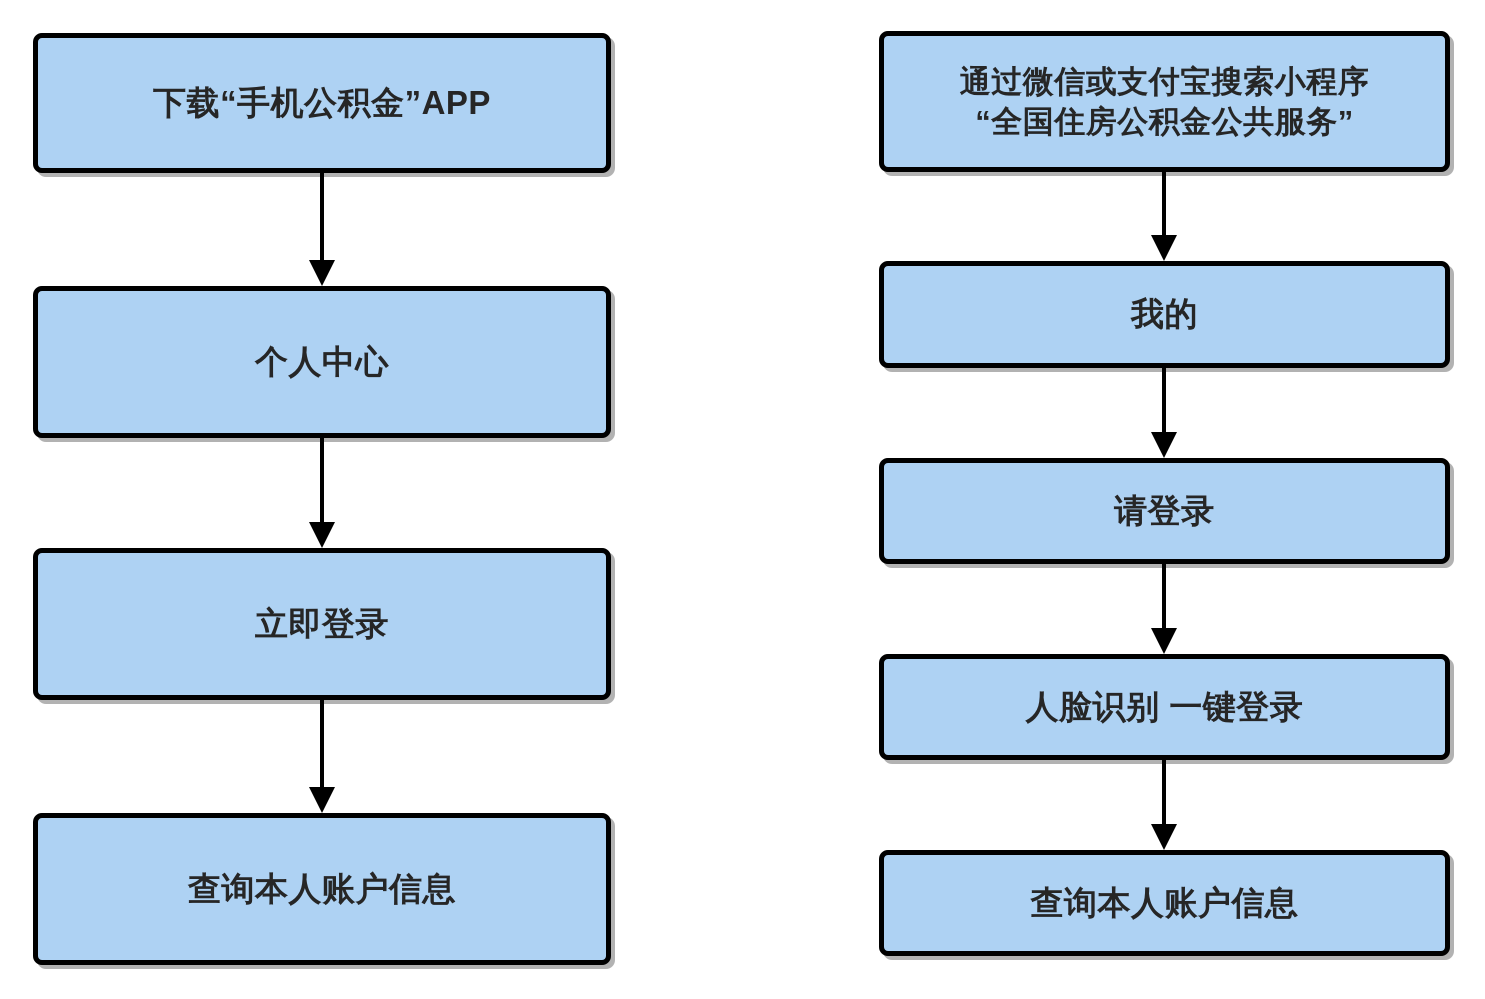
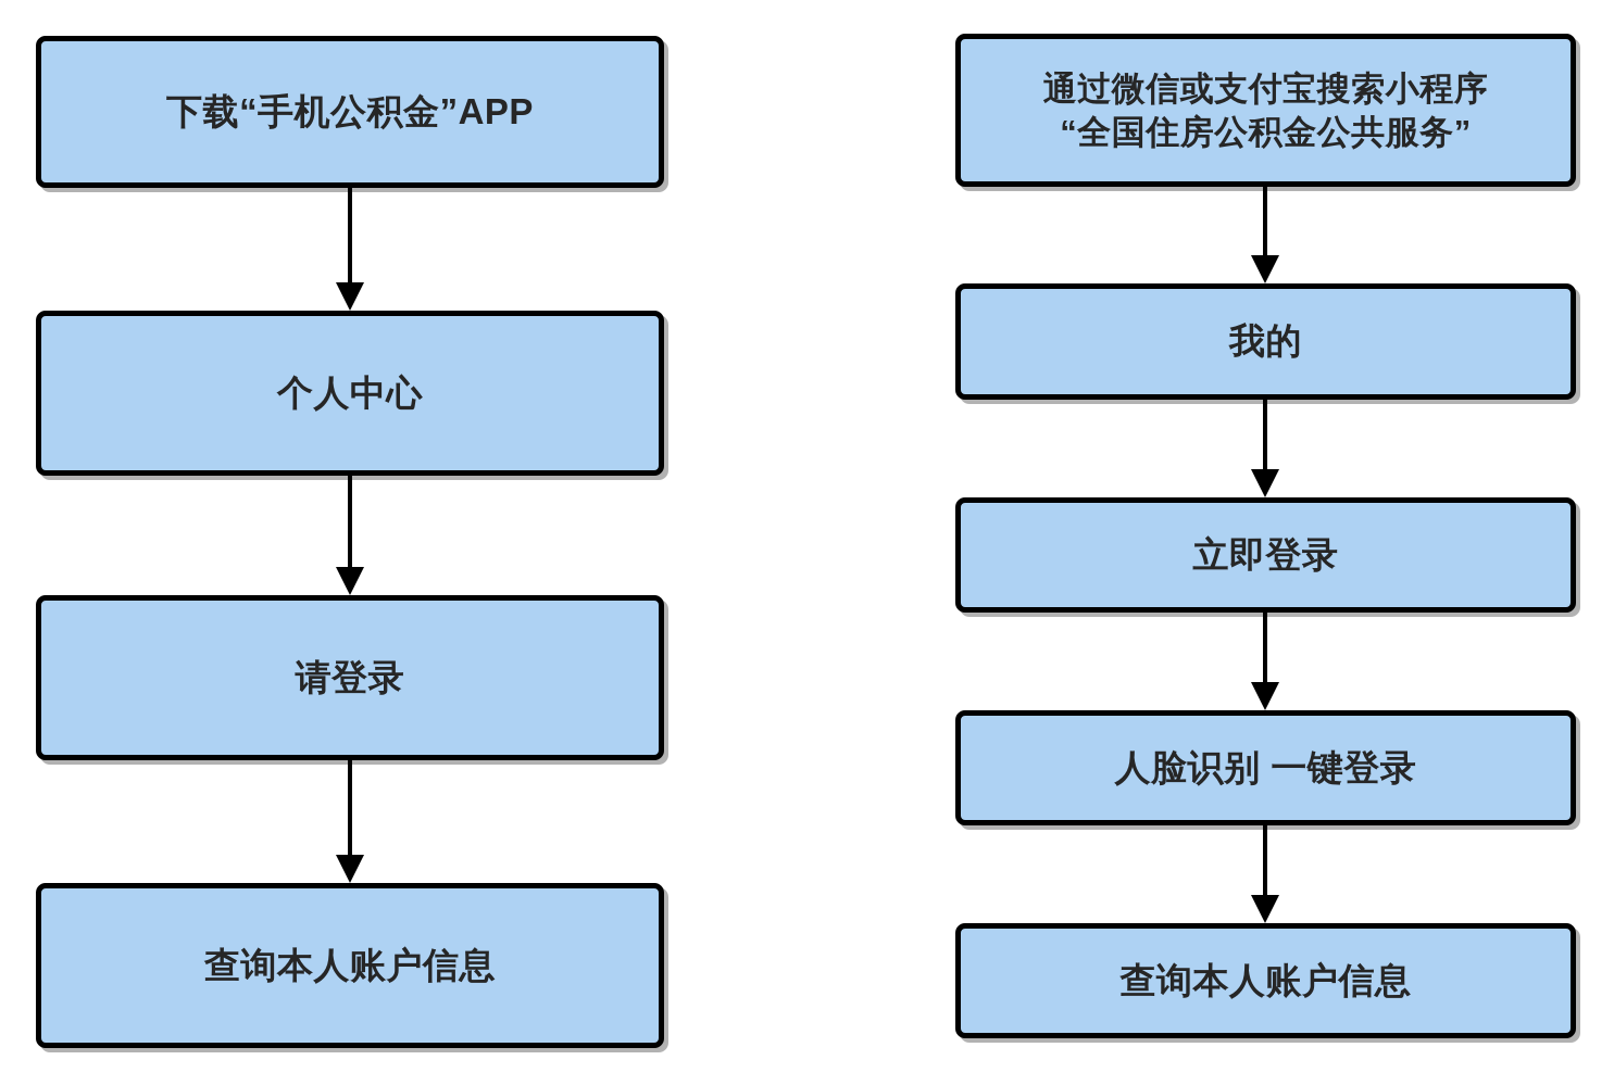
  下载“手机公积金”APP
  个人中心
- 立即登录
+ 请登录
  查询本人账户信息
  通过微信或支付宝搜索小程序
  “全国住房公积金公共服务”
  我的
- 请登录
+ 立即登录
  人脸识别 一键登录
  查询本人账户信息
